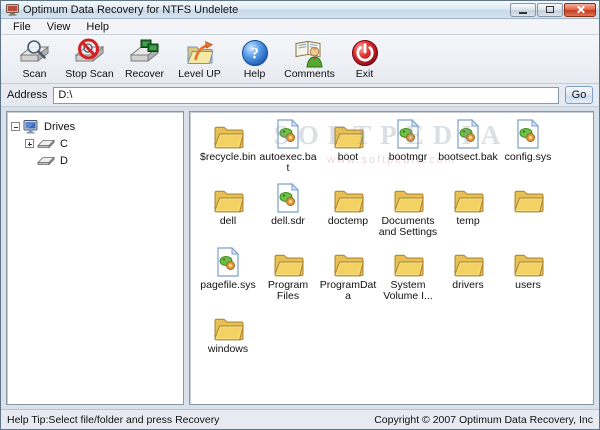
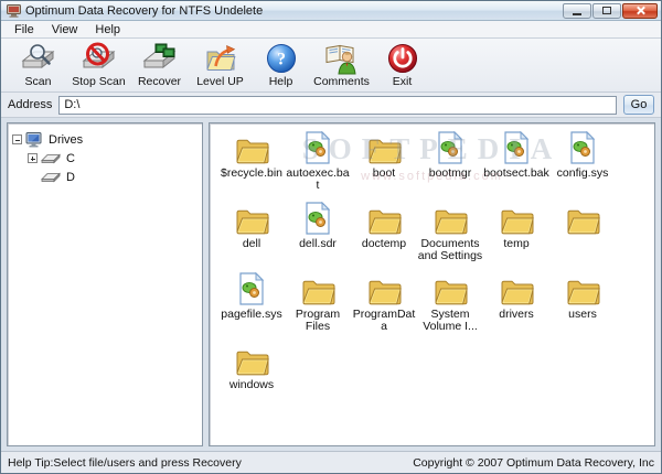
  Optimum Data Recovery for NTFS Undelete
  File
  View
  Help
  Scan
  Stop Scan
  Recover
  Level UP
  ?
  Help
  Comments
  Exit
  Address
  D:\
  Go
  Drives
  C
  D
  SOFTPEDIA
  www.softpedia.com
  $recycle.bin
  autoexec.bat
  boot
  bootmgr
  bootsect.bak
  config.sys
  dell
  dell.sdr
  doctemp
  Documents and Settings
  temp
  pagefile.sys
  Program Files
  ProgramData
  System Volume I...
  drivers
  users
  windows
- Help Tip:Select file/folder and press Recovery
+ Help Tip:Select file/users and press Recovery
  Copyright © 2007 Optimum Data Recovery, Inc
